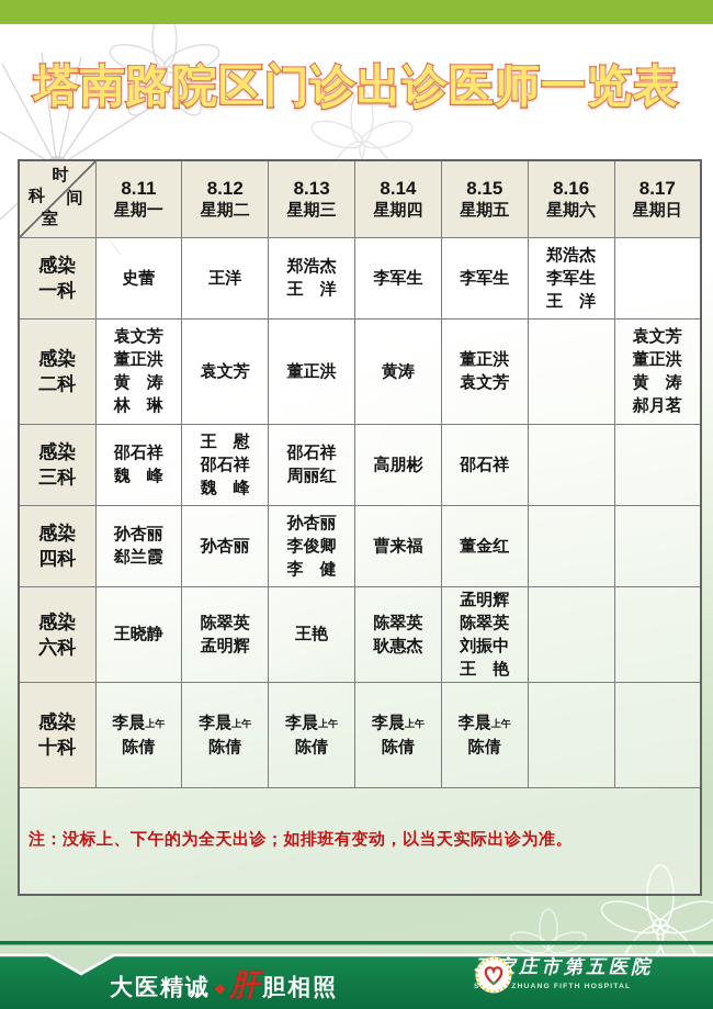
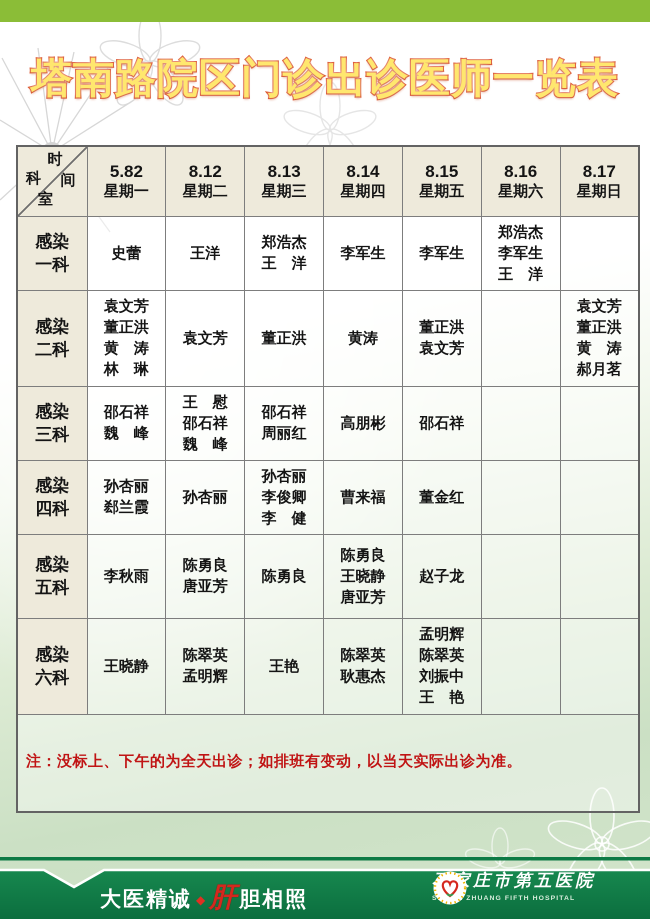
  塔南路院区门诊出诊医师一览表
- 时间科室	8.11星期一	8.12星期二	8.13星期三	8.14星期四	8.15星期五	8.16星期六	8.17星期日
+ 时间科室	5.82星期一	8.12星期二	8.13星期三	8.14星期四	8.15星期五	8.16星期六	8.17星期日
  感染一科	史蕾	王洋	郑浩杰王 洋	李军生	李军生	郑浩杰李军生王 洋
  感染二科	袁文芳董正洪黄 涛林 琳	袁文芳	董正洪	黄涛	董正洪袁文芳		袁文芳董正洪黄 涛郝月茗
  感染三科	邵石祥魏 峰	王 慰邵石祥魏 峰	邵石祥周丽红	高朋彬	邵石祥
  感染四科	孙杏丽郄兰霞	孙杏丽	孙杏丽李俊卿李 健	曹来福	董金红
+ 感染五科	李秋雨	陈勇良唐亚芳	陈勇良	陈勇良王晓静唐亚芳	赵子龙
  感染六科	王晓静	陈翠英孟明辉	王艳	陈翠英耿惠杰	孟明辉陈翠英刘振中王 艳
- 感染十科	李晨上午陈倩	李晨上午陈倩	李晨上午陈倩	李晨上午陈倩	李晨上午陈倩
  注：没标上、下午的为全天出诊；如排班有变动，以当天实际出诊为准。
  大医精诚
  ◆
  肝
  胆相照
  庄市第五医院
